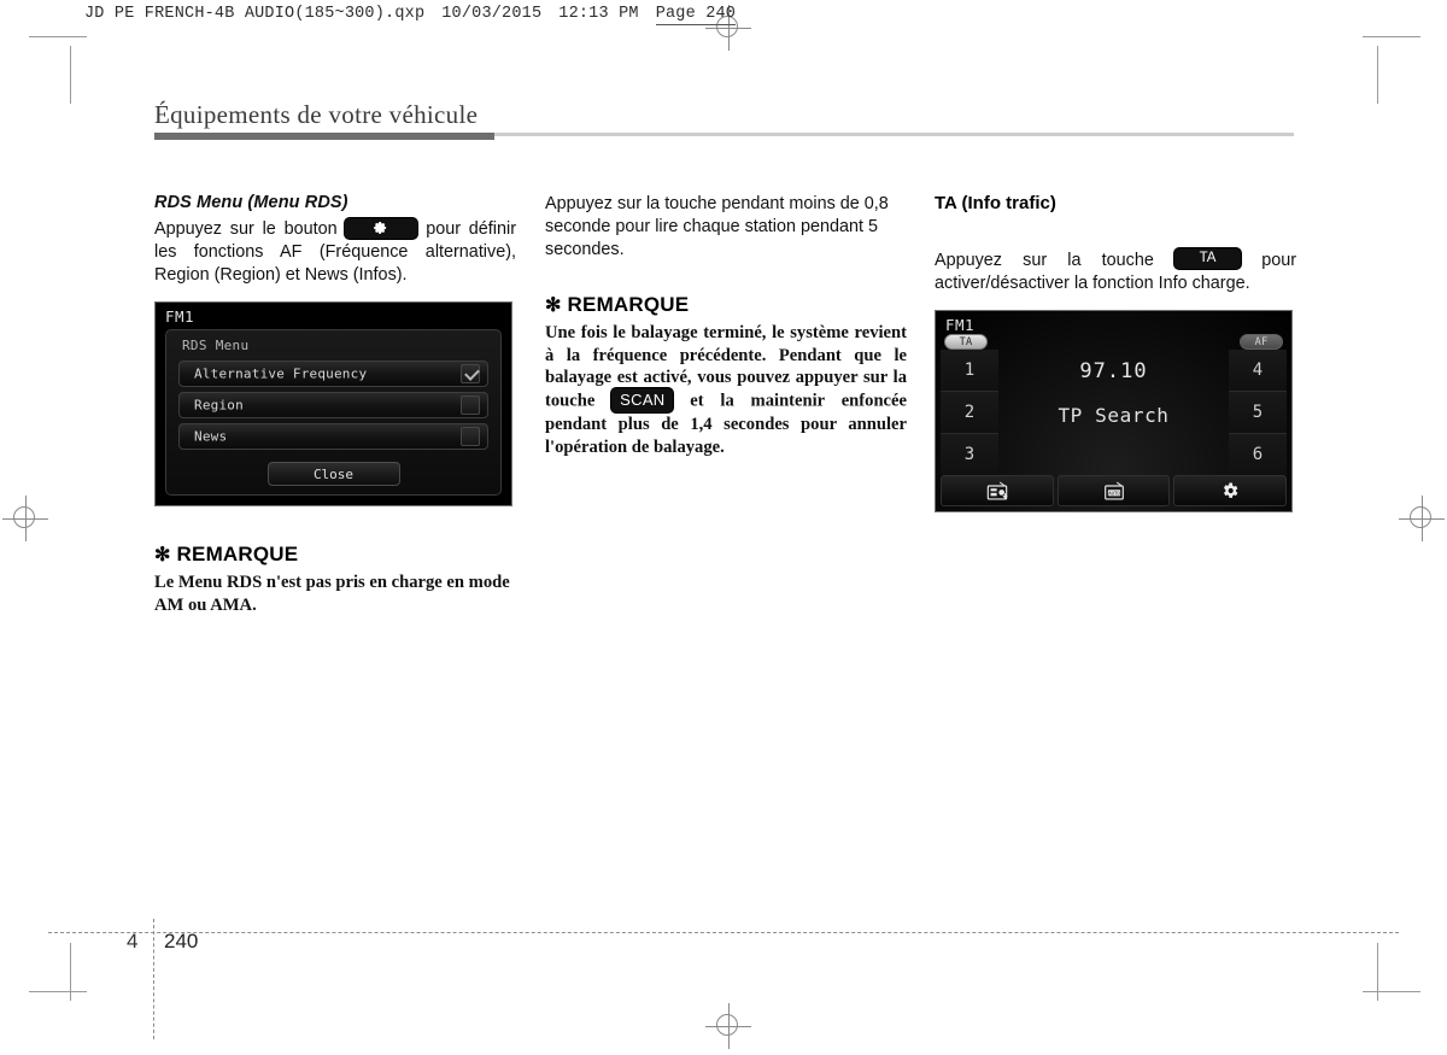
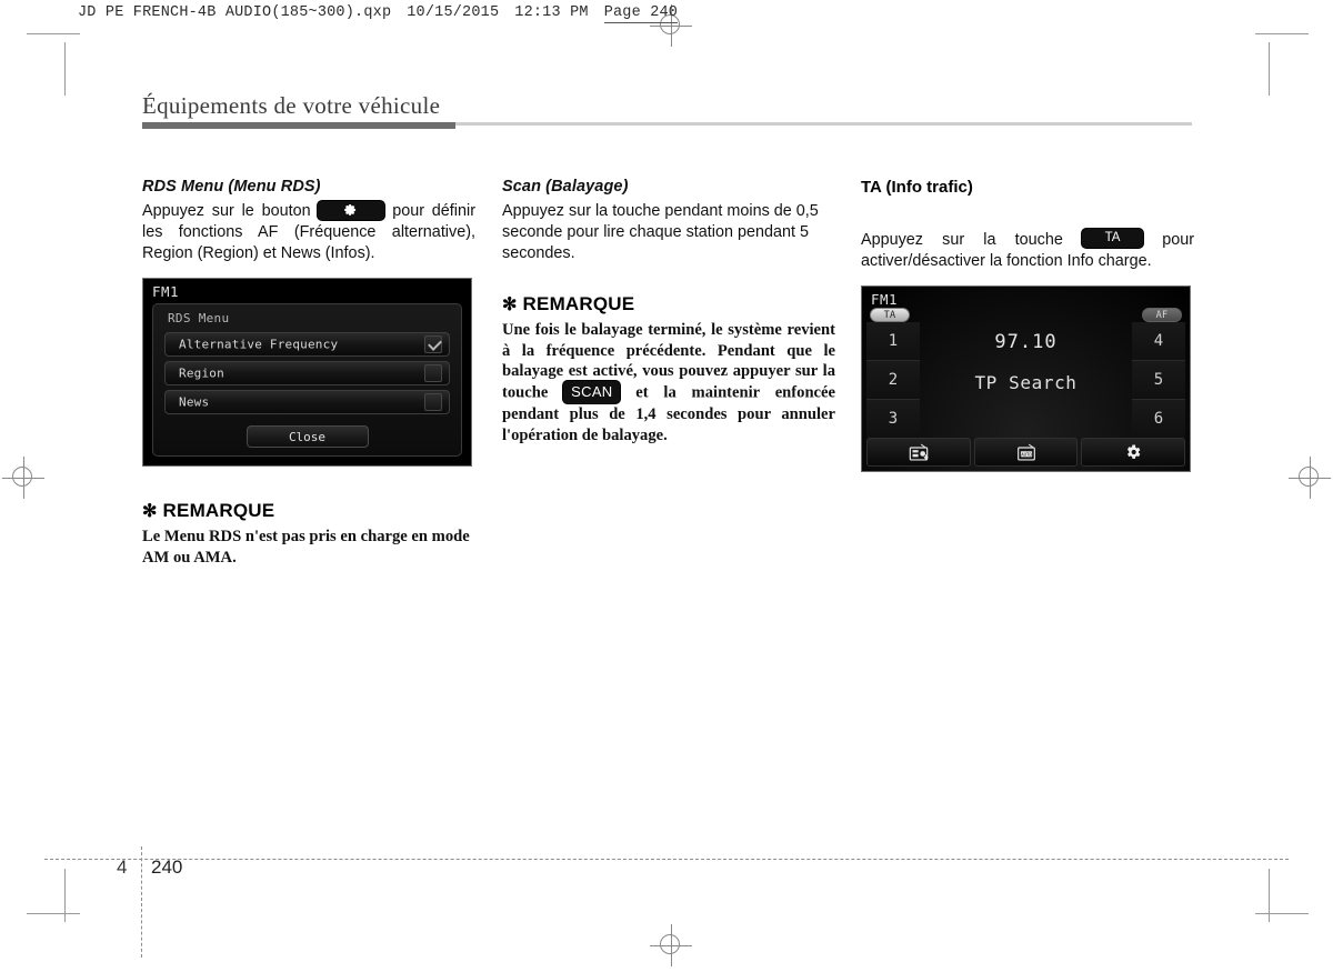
- JD PE FRENCH-4B AUDIO(185~300).qxp 10/03/2015 12:13 PM Page 240
+ JD PE FRENCH-4B AUDIO(185~300).qxp 10/15/2015 12:13 PM Page 240
  Équipements de votre véhicule
  RDS Menu (Menu RDS)
  Appuyez sur le bouton pour définir les fonctions AF (Fréquence alternative), Region (Region) et News (Infos).
  FM1
  RDS Menu
  Alternative Frequency
  Region
  News
  Close
  ✻ REMARQUE
  Le Menu RDS n'est pas pris en charge en mode AM ou AMA.
+ Scan (Balayage)
- Appuyez sur la touche pendant moins de 0,8 seconde pour lire chaque station pendant 5 secondes.
+ Appuyez sur la touche pendant moins de 0,5 seconde pour lire chaque station pendant 5 secondes.
  ✻ REMARQUE
  Une fois le balayage terminé, le système revient à la fréquence précédente. Pendant que le balayage est activé, vous pouvez appuyer sur la touche SCAN et la maintenir enfoncée pendant plus de 1,4 secondes pour annuler l'opération de balayage.
  TA (Info trafic)
  Appuyez sur la touche TA pour activer/désactiver la fonction Info charge.
  FM1
  TA
  AF
  1
  2
  3
  4
  5
  6
  97.10
  TP Search
  4
  240
